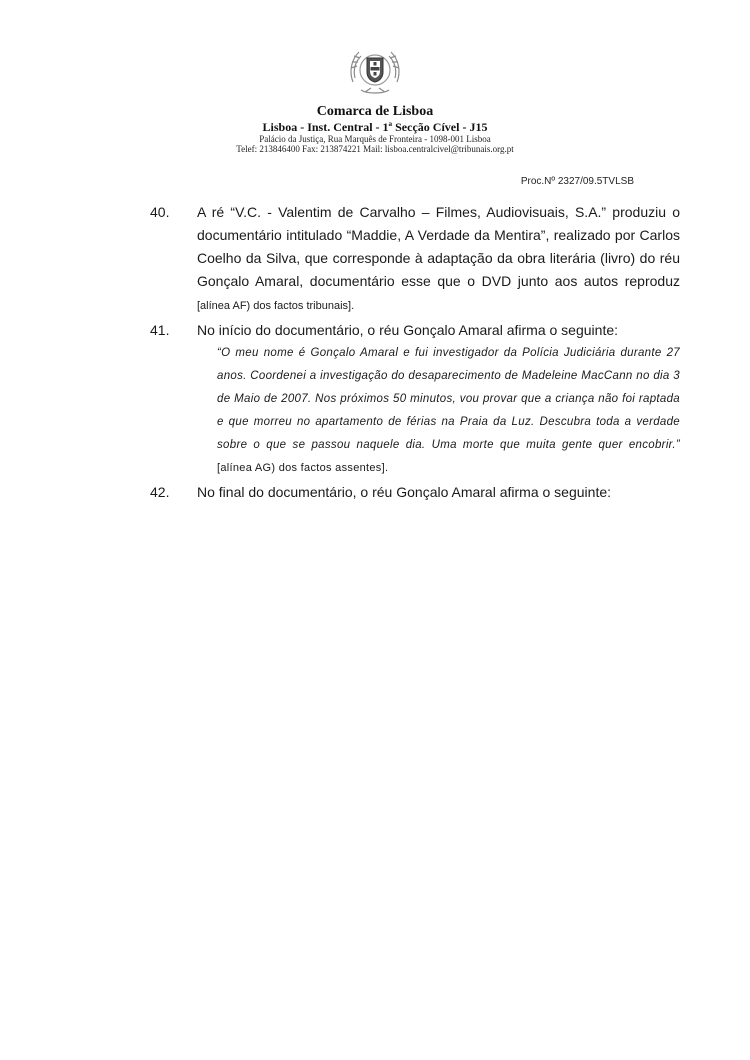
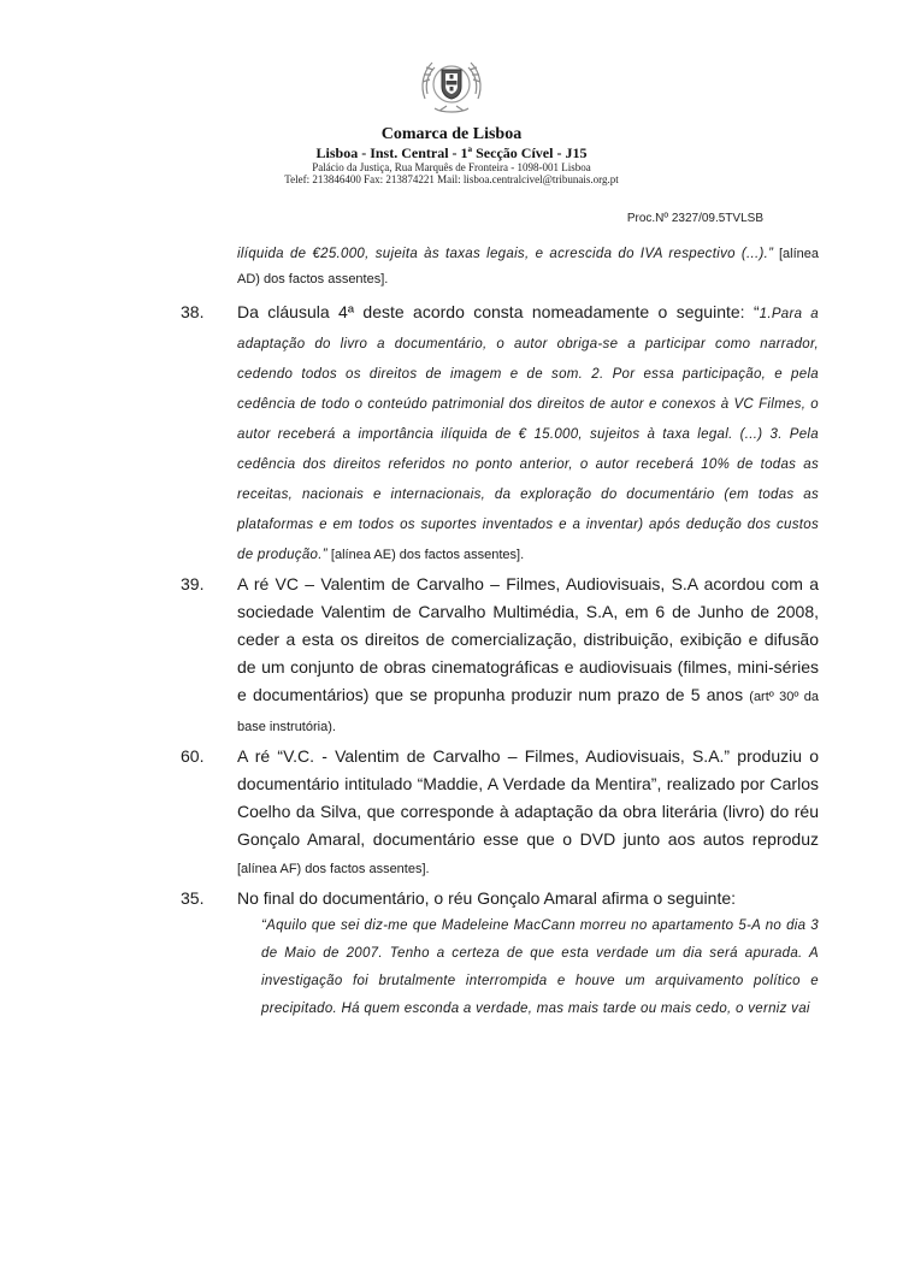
  Comarca de Lisboa
  Lisboa - Inst. Central - 1ª Secção Cível - J15
  Palácio da Justiça, Rua Marquês de Fronteira - 1098-001 Lisboa
  Telef: 213846400 Fax: 213874221 Mail: lisboa.centralcivel@tribunais.org.pt
  Proc.Nº 2327/09.5TVLSB
+ ilíquida de €25.000, sujeita às taxas legais, e acrescida do IVA respectivo (...).” [alínea AD) dos factos assentes].
+ 38.
+ Da cláusula 4ª deste acordo consta nomeadamente o seguinte: “1.Para a adaptação do livro a documentário, o autor obriga-se a participar como narrador, cedendo todos os direitos de imagem e de som. 2. Por essa participação, e pela cedência de todo o conteúdo patrimonial dos direitos de autor e conexos à VC Filmes, o autor receberá a importância ilíquida de € 15.000, sujeitos à taxa legal. (...) 3. Pela cedência dos direitos referidos no ponto anterior, o autor receberá 10% de todas as receitas, nacionais e internacionais, da exploração do documentário (em todas as plataformas e em todos os suportes inventados e a inventar) após dedução dos custos de produção.” [alínea AE) dos factos assentes].
+ 39.
+ A ré VC – Valentim de Carvalho – Filmes, Audiovisuais, S.A acordou com a sociedade Valentim de Carvalho Multimédia, S.A, em 6 de Junho de 2008, ceder a esta os direitos de comercialização, distribuição, exibição e difusão de um conjunto de obras cinematográficas e audiovisuais (filmes, mini-séries e documentários) que se propunha produzir num prazo de 5 anos (artº 30º da base instrutória).
- 40.
+ 60.
- A ré “V.C. - Valentim de Carvalho – Filmes, Audiovisuais, S.A.” produziu o documentário intitulado “Maddie, A Verdade da Mentira”, realizado por Carlos Coelho da Silva, que corresponde à adaptação da obra literária (livro) do réu Gonçalo Amaral, documentário esse que o DVD junto aos autos reproduz [alínea AF) dos factos tribunais].
+ A ré “V.C. - Valentim de Carvalho – Filmes, Audiovisuais, S.A.” produziu o documentário intitulado “Maddie, A Verdade da Mentira”, realizado por Carlos Coelho da Silva, que corresponde à adaptação da obra literária (livro) do réu Gonçalo Amaral, documentário esse que o DVD junto aos autos reproduz [alínea AF) dos factos assentes].
- 41.
- No início do documentário, o réu Gonçalo Amaral afirma o seguinte:
- “O meu nome é Gonçalo Amaral e fui investigador da Polícia Judiciária durante 27 anos. Coordenei a investigação do desaparecimento de Madeleine MacCann no dia 3 de Maio de 2007. Nos próximos 50 minutos, vou provar que a criança não foi raptada e que morreu no apartamento de férias na Praia da Luz. Descubra toda a verdade sobre o que se passou naquele dia. Uma morte que muita gente quer encobrir.” [alínea AG) dos factos assentes].
- 42.
+ 35.
  No final do documentário, o réu Gonçalo Amaral afirma o seguinte:
+ “Aquilo que sei diz-me que Madeleine MacCann morreu no apartamento 5-A no dia 3 de Maio de 2007. Tenho a certeza de que esta verdade um dia será apurada. A investigação foi brutalmente interrompida e houve um arquivamento político e precipitado. Há quem esconda a verdade, mas mais tarde ou mais cedo, o verniz vai
